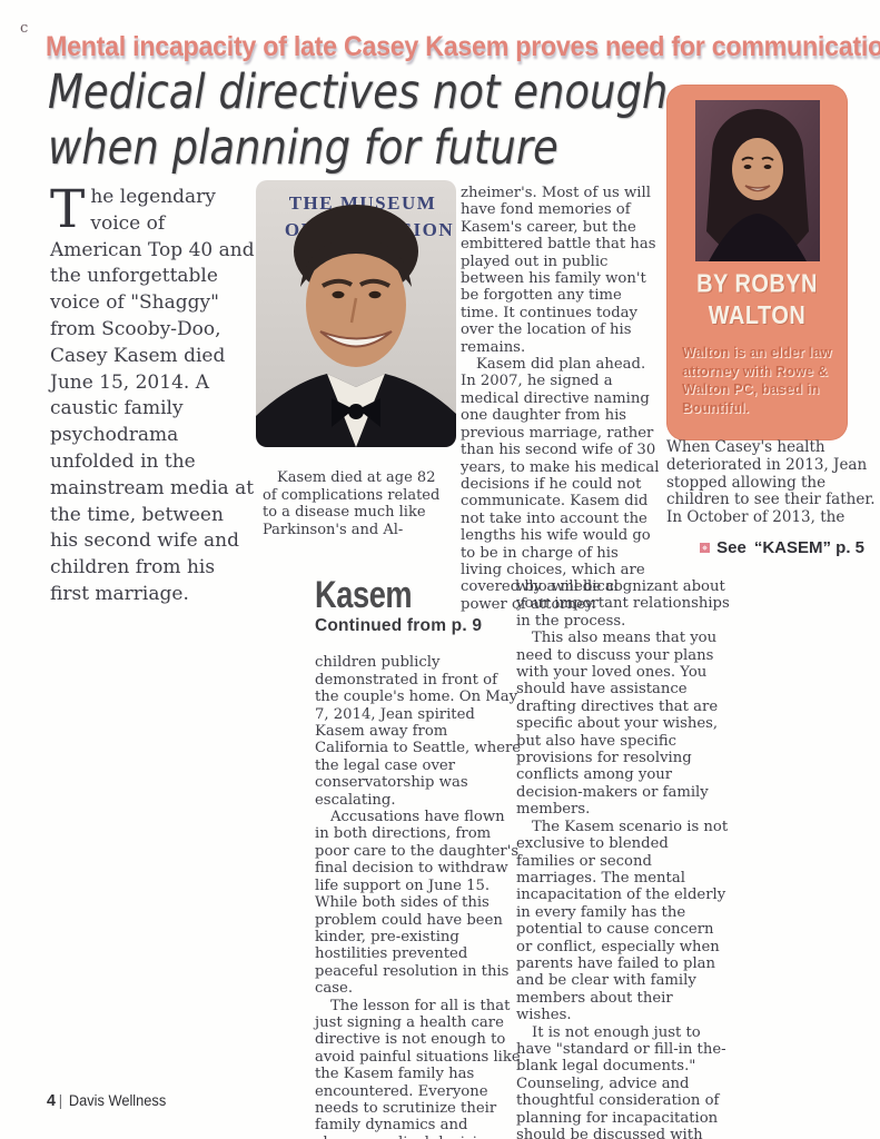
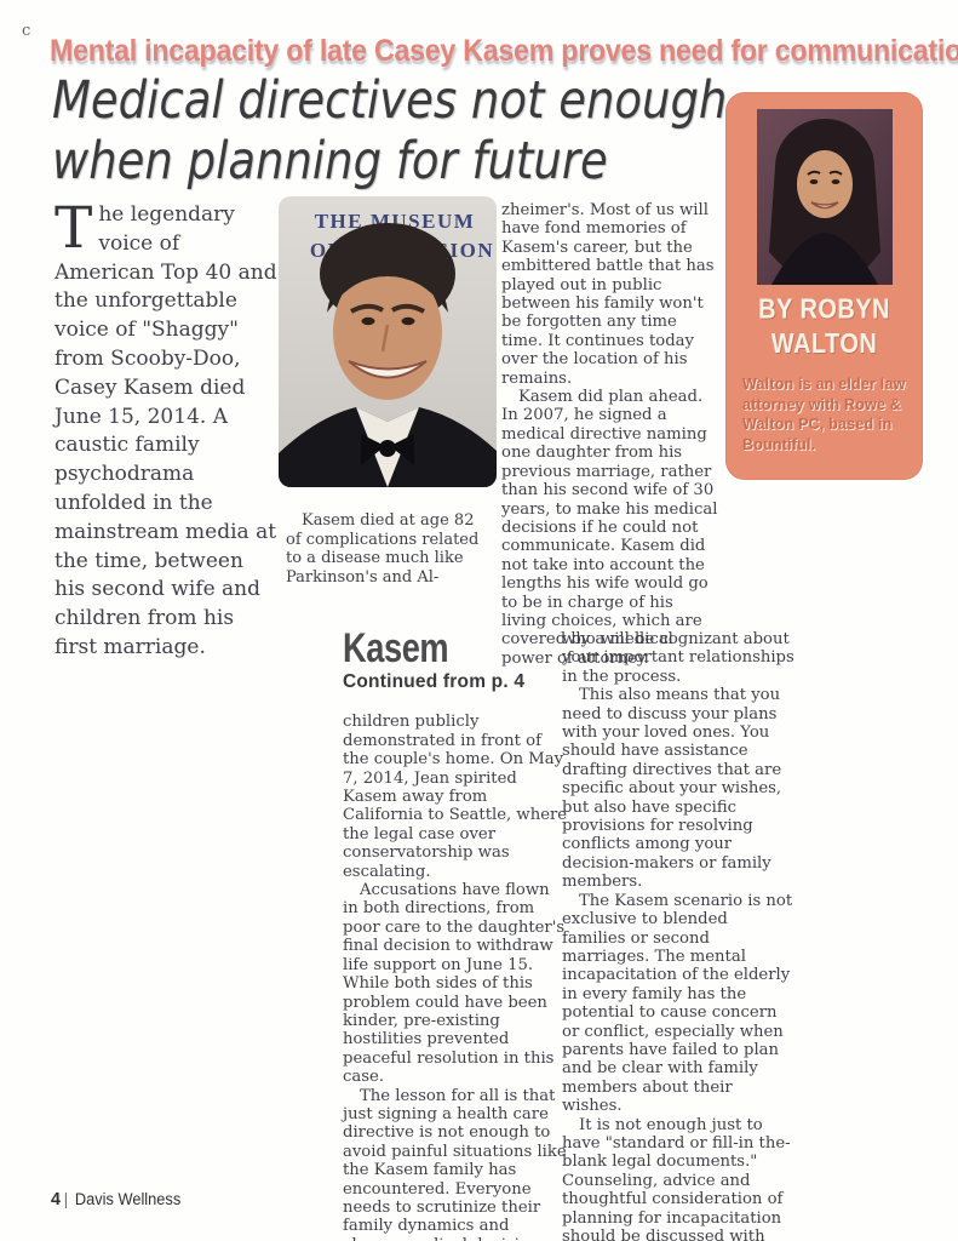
  c
  Mental incapacity of late Casey Kasem proves need for communicatio
  Medical directives not enough
  when planning for future
  T
  he legendary voice of American Top 40 and the unforgettable voice of "Shaggy" from Scooby-Doo, Casey Kasem died June 15, 2014. A caustic family psychodrama unfolded in the mainstream media at the time, between his second wife and children from his first marriage.
  THE MUSEUM
  Kasem died at age 82 of complications related to a disease much like Parkinson's and Al-
  zheimer's. Most of us will have fond memories of Kasem's career, but the embittered battle that has played out in public between his family won't be forgotten any time time. It continues today over the location of his remains.
  Kasem did plan ahead. In 2007, he signed a medical directive naming one daughter from his previous marriage, rather than his second wife of 30 years, to make his medical decisions if he could not communicate. Kasem did not take into account the lengths his wife would go to be in charge of his living choices, which are covered by a medical power of attorney.
  BY ROBYN
  WALTON
  Walton is an elder law attorney with Rowe & Walton PC, based in Bountiful.
- When Casey's health deteriorated in 2013, Jean stopped allowing the children to see their father. In October of 2013, the
- See “KASEM” p. 5
  Kasem
- Continued from p. 9
+ Continued from p. 4
  children publicly demonstrated in front of the couple's home. On May 7, 2014, Jean spirited Kasem away from California to Seattle, where the legal case over conservatorship was escalating.
  Accusations have flown in both directions, from poor care to the daughter's final decision to withdraw life support on June 15. While both sides of this problem could have been kinder, pre-existing hostilities prevented peaceful resolution in this case.
  The lesson for all is that just signing a health care directive is not enough to avoid painful situations like the Kasem family has encountered. Everyone needs to scrutinize their family dynamics and
  who will be cognizant about your important relationships in the process.
  This also means that you need to discuss your plans with your loved ones. You should have assistance drafting directives that are specific about your wishes, but also have specific provisions for resolving conflicts among your decision-makers or family members.
  The Kasem scenario is not exclusive to blended families or second marriages. The mental incapacitation of the elderly in every family has the potential to cause concern or conflict, especially when parents have failed to plan and be clear with family members about their wishes.
  It is not enough just to have "standard or fill-in the-blank legal documents." Counseling, advice and thoughtful consideration of planning for incapacitation should be discussed with
  4 | Davis Wellness
